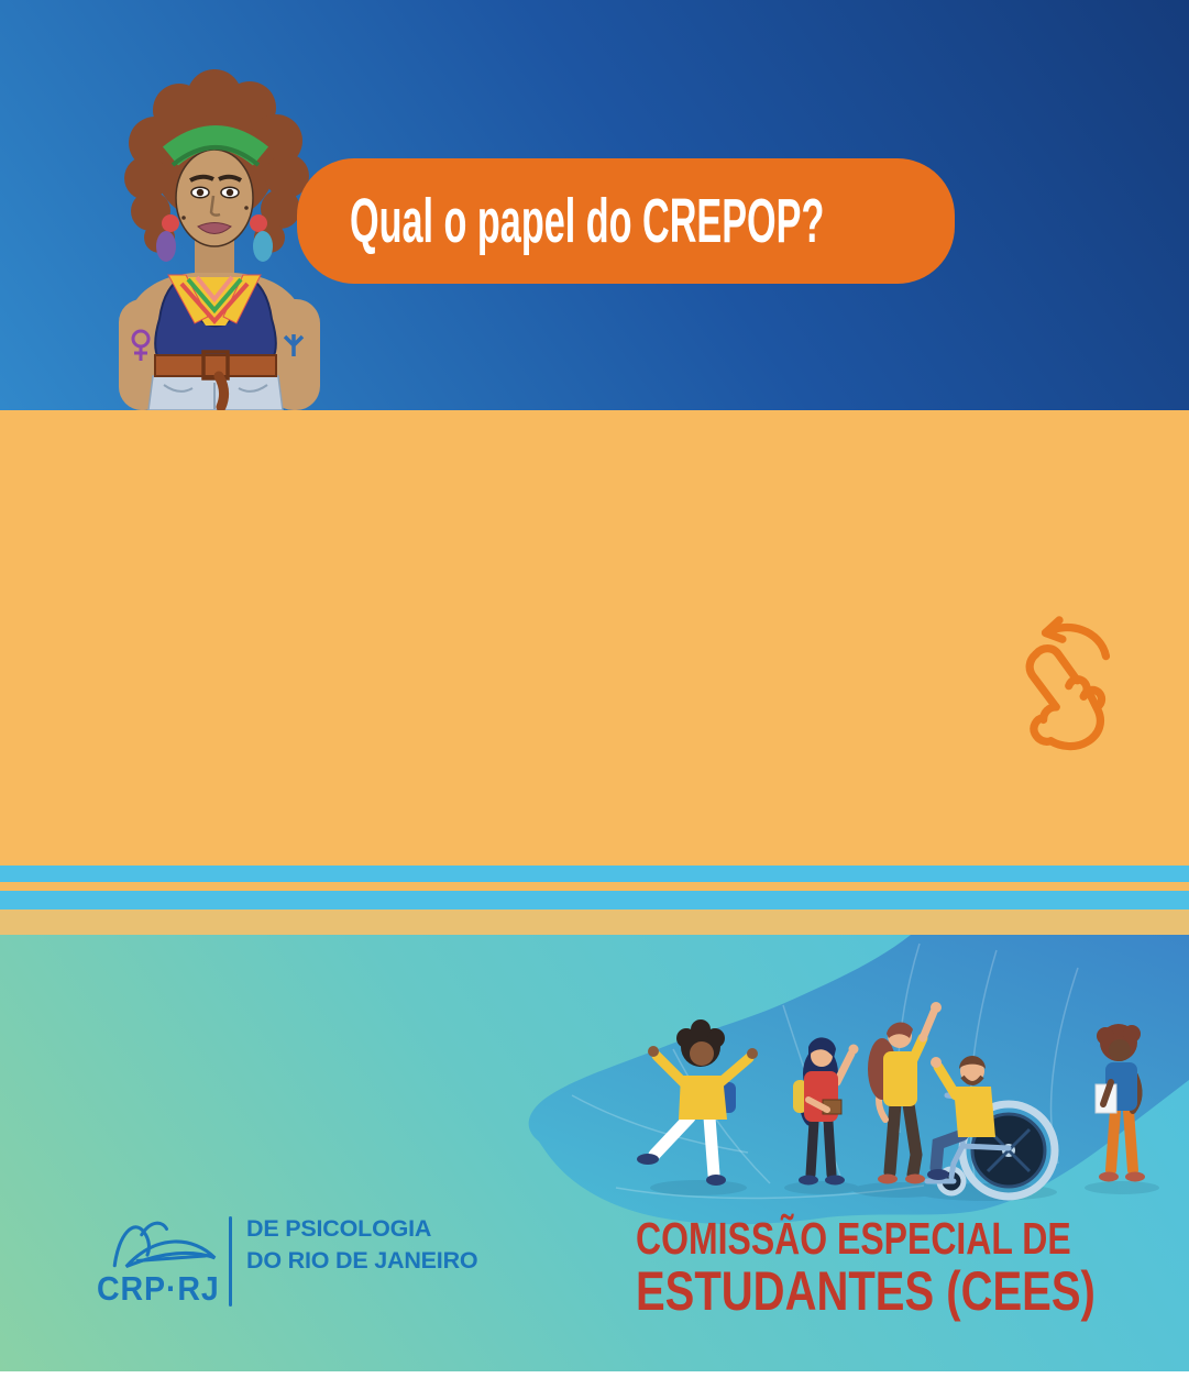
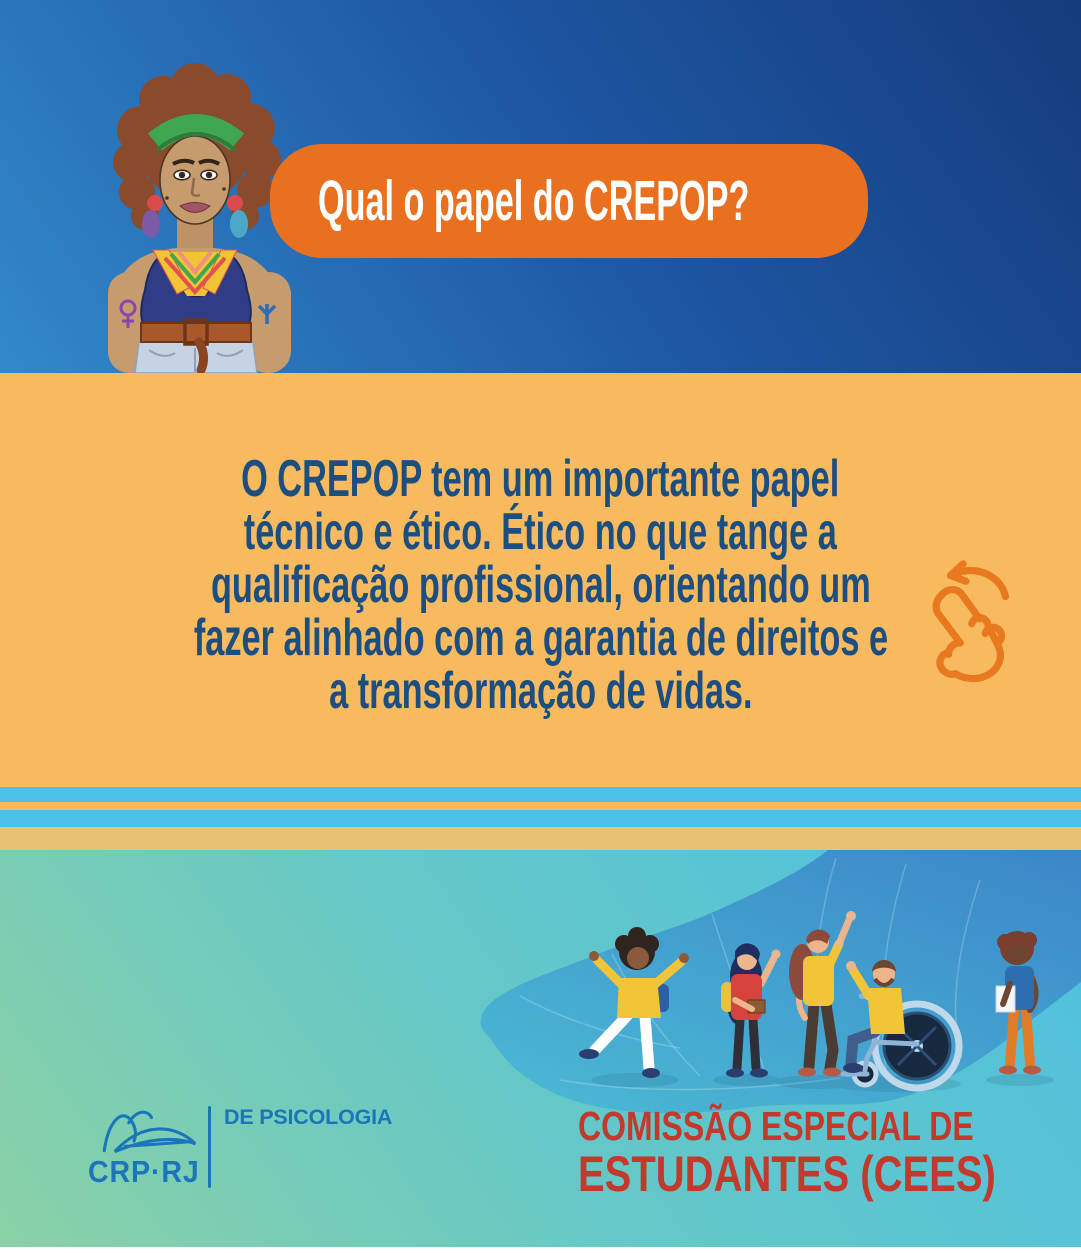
  Qual o papel do CREPOP?
+ O CREPOP tem um importante papel
+ técnico e ético. Ético no que tange a
+ qualificação profissional, orientando um
+ fazer alinhado com a garantia de direitos e
+ a transformação de vidas.
  CRP·RJ
  DE PSICOLOGIA
- DO RIO DE JANEIRO
  COMISSÃO ESPECIAL DE
  ESTUDANTES (CEES)
